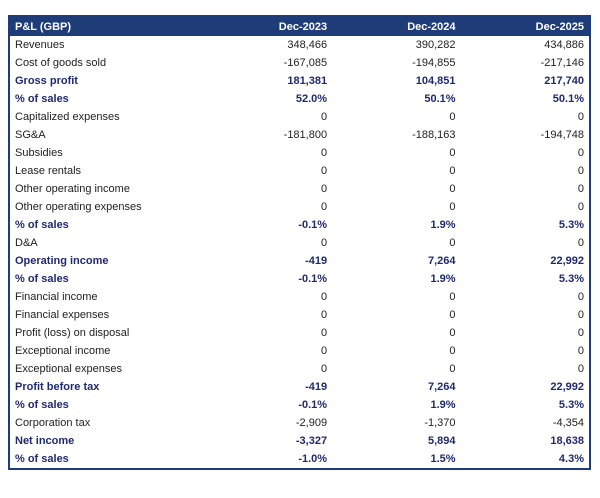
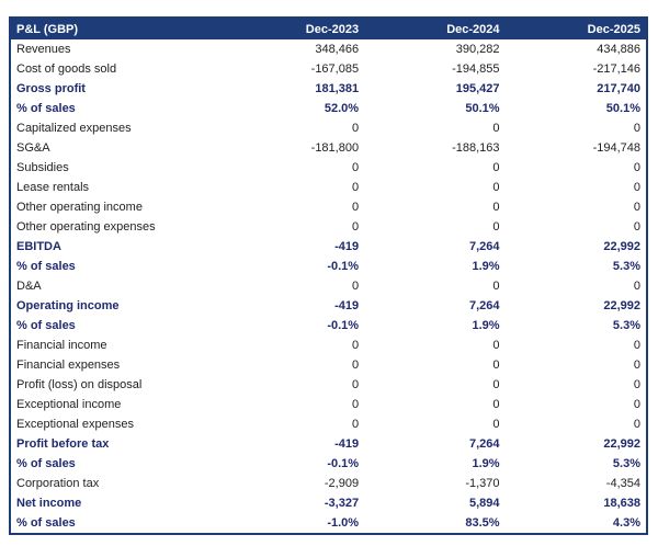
  P&L (GBP)	Dec-2023	Dec-2024	Dec-2025
  Revenues	348,466	390,282	434,886
  Cost of goods sold	-167,085	-194,855	-217,146
- Gross profit	181,381	104,851	217,740
+ Gross profit	181,381	195,427	217,740
  % of sales	52.0%	50.1%	50.1%
  Capitalized expenses	0	0	0
  SG&A	-181,800	-188,163	-194,748
  Subsidies	0	0	0
  Lease rentals	0	0	0
  Other operating income	0	0	0
  Other operating expenses	0	0	0
+ EBITDA	-419	7,264	22,992
  % of sales	-0.1%	1.9%	5.3%
  D&A	0	0	0
  Operating income	-419	7,264	22,992
  % of sales	-0.1%	1.9%	5.3%
  Financial income	0	0	0
  Financial expenses	0	0	0
  Profit (loss) on disposal	0	0	0
  Exceptional income	0	0	0
  Exceptional expenses	0	0	0
  Profit before tax	-419	7,264	22,992
  % of sales	-0.1%	1.9%	5.3%
  Corporation tax	-2,909	-1,370	-4,354
  Net income	-3,327	5,894	18,638
- % of sales	-1.0%	1.5%	4.3%
+ % of sales	-1.0%	83.5%	4.3%
